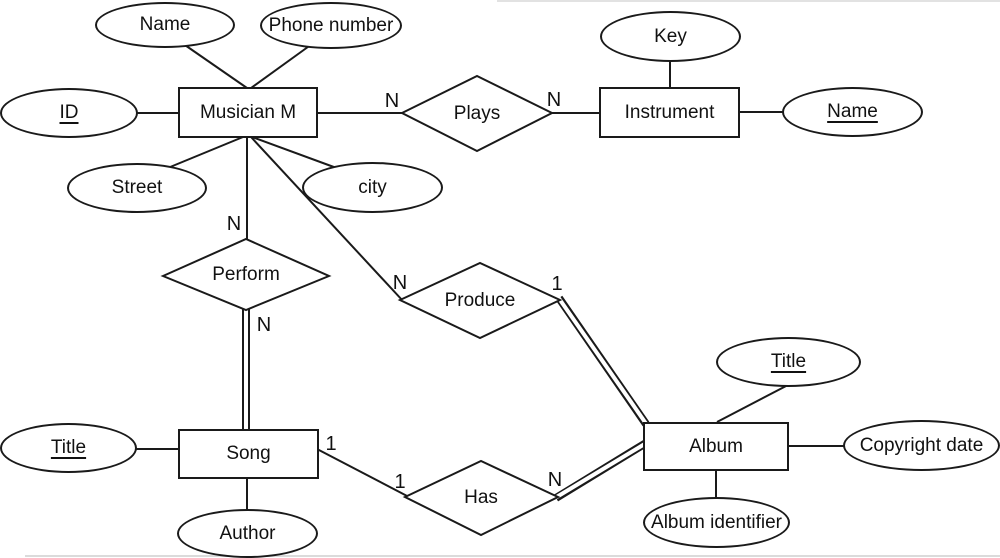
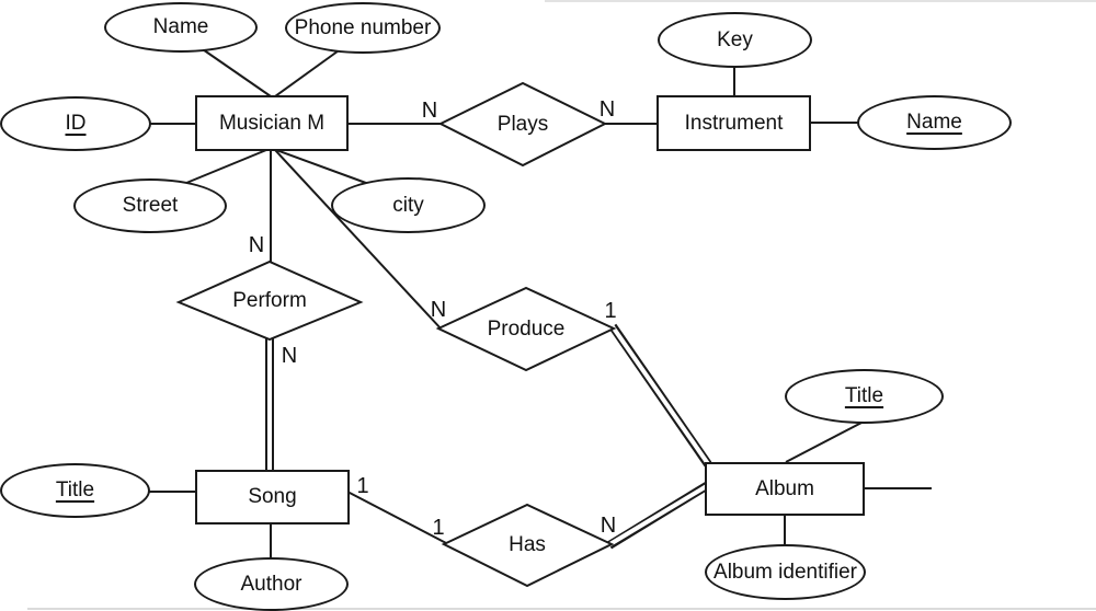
  Musician M
  Instrument
  Song
  Album
  Name
  Phone number
  ID
  Street
  city
  Key
  Name
  Title
- Copyright date
  Album identifier
  Title
  Author
  Plays
  Perform
  Produce
  Has
  N
  N
  N
  N
  N
  1
  1
  1
  N
